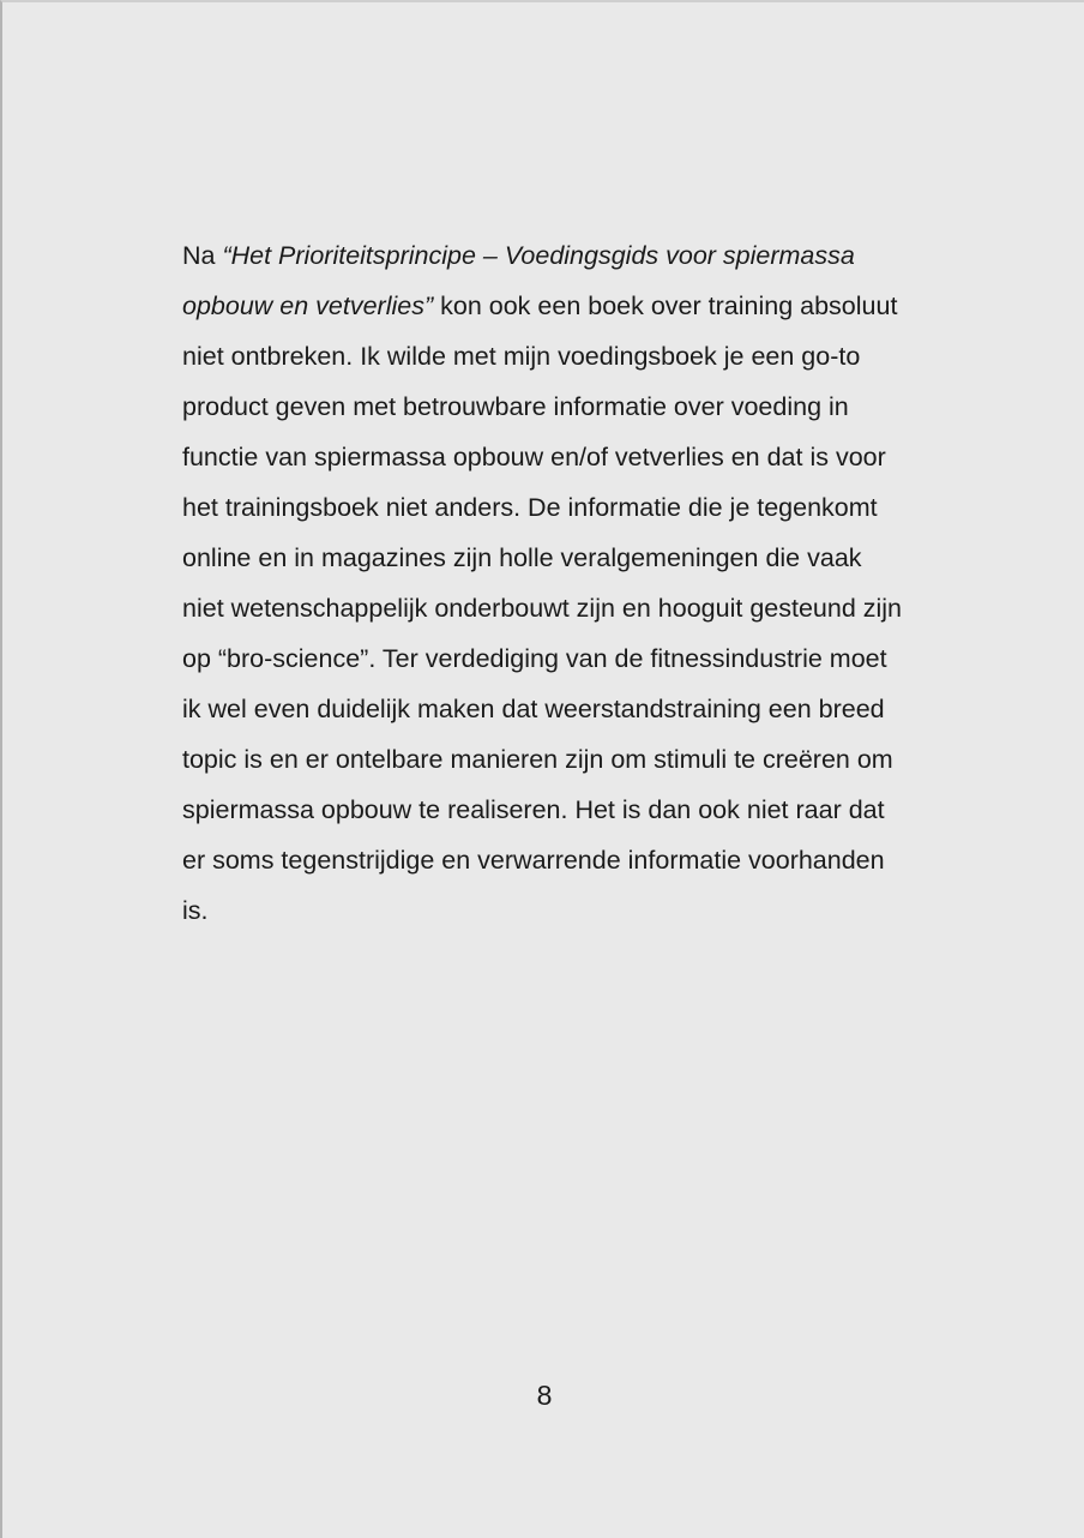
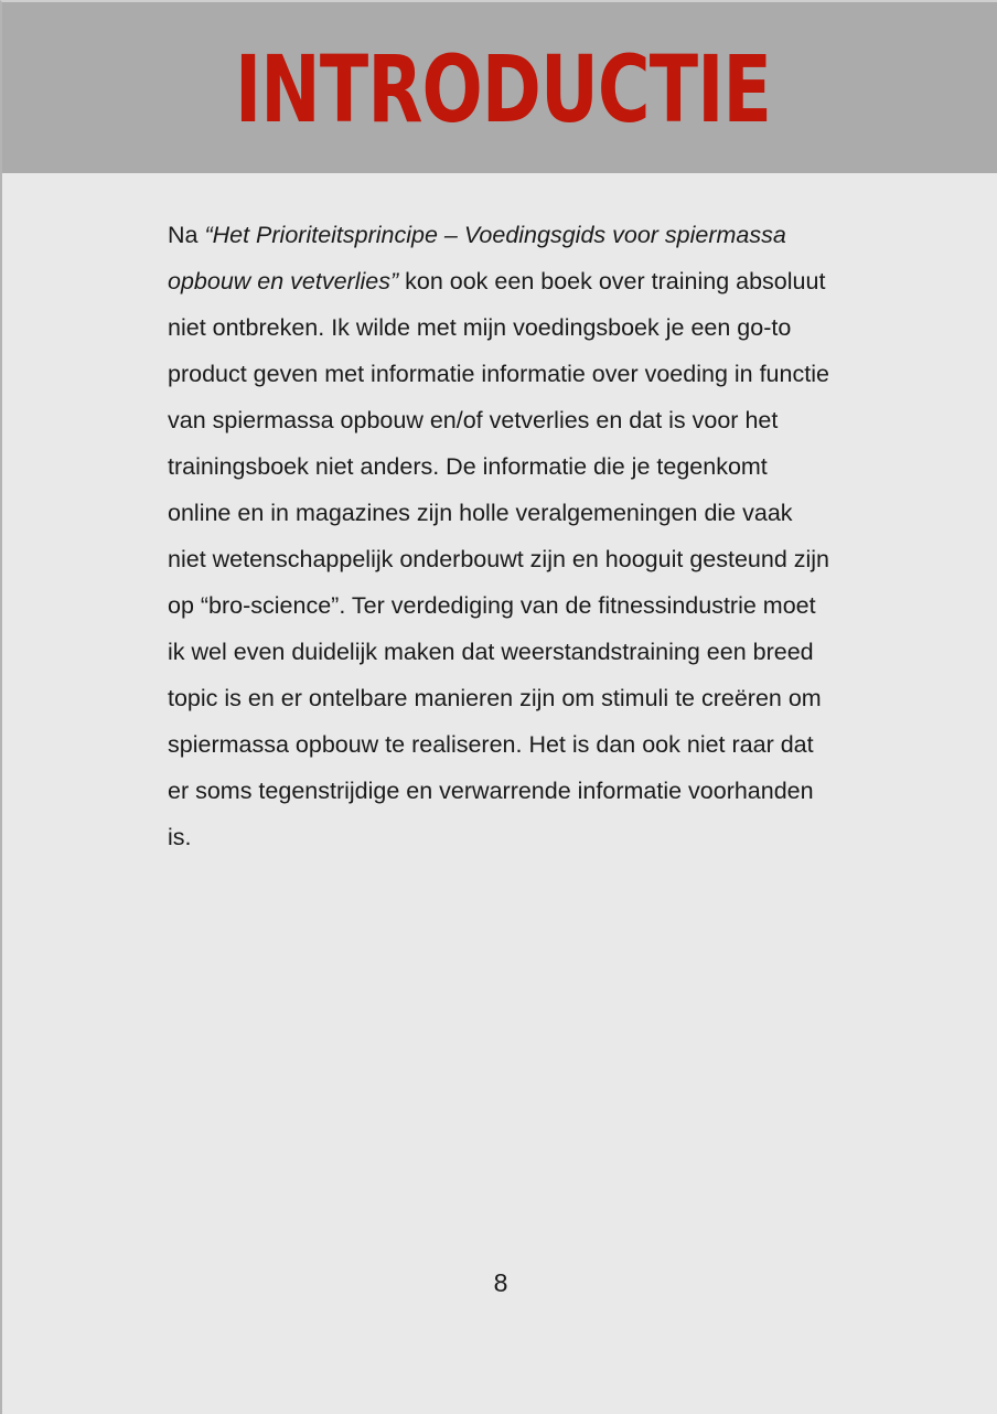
+ INTRODUCTIE
- Na “Het Prioriteitsprincipe – Voedingsgids voor spiermassa opbouw en vetverlies” kon ook een boek over training absoluut niet ontbreken. Ik wilde met mijn voedingsboek je een go-to product geven met betrouwbare informatie over voeding in functie van spiermassa opbouw en/of vetverlies en dat is voor het trainingsboek niet anders. De informatie die je tegenkomt online en in magazines zijn holle veralgemeningen die vaak niet wetenschappelijk onderbouwt zijn en hooguit gesteund zijn op “bro-science”. Ter verdediging van de fitnessindustrie moet ik wel even duidelijk maken dat weerstandstraining een breed topic is en er ontelbare manieren zijn om stimuli te creëren om spiermassa opbouw te realiseren. Het is dan ook niet raar dat er soms tegenstrijdige en verwarrende informatie voorhanden is.
+ Na “Het Prioriteitsprincipe – Voedingsgids voor spiermassa opbouw en vetverlies” kon ook een boek over training absoluut niet ontbreken. Ik wilde met mijn voedingsboek je een go-to product geven met informatie informatie over voeding in functie van spiermassa opbouw en/of vetverlies en dat is voor het trainingsboek niet anders. De informatie die je tegenkomt online en in magazines zijn holle veralgemeningen die vaak niet wetenschappelijk onderbouwt zijn en hooguit gesteund zijn op “bro-science”. Ter verdediging van de fitnessindustrie moet ik wel even duidelijk maken dat weerstandstraining een breed topic is en er ontelbare manieren zijn om stimuli te creëren om spiermassa opbouw te realiseren. Het is dan ook niet raar dat er soms tegenstrijdige en verwarrende informatie voorhanden is.
  8
